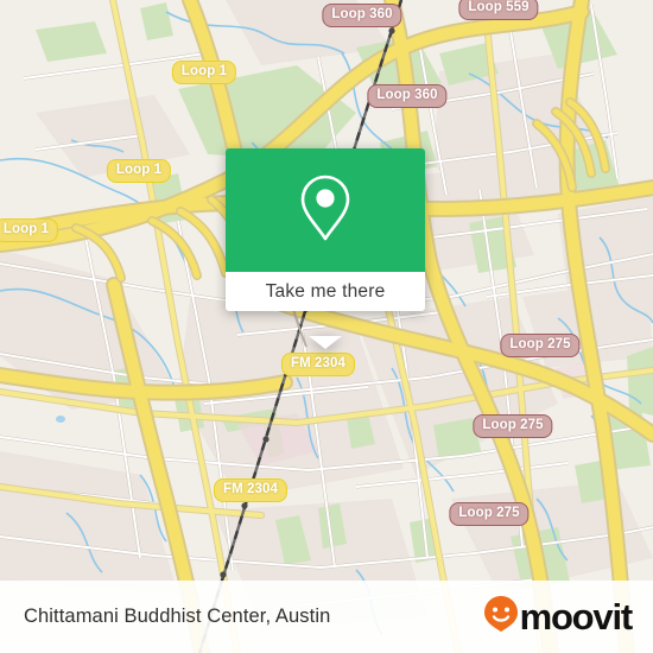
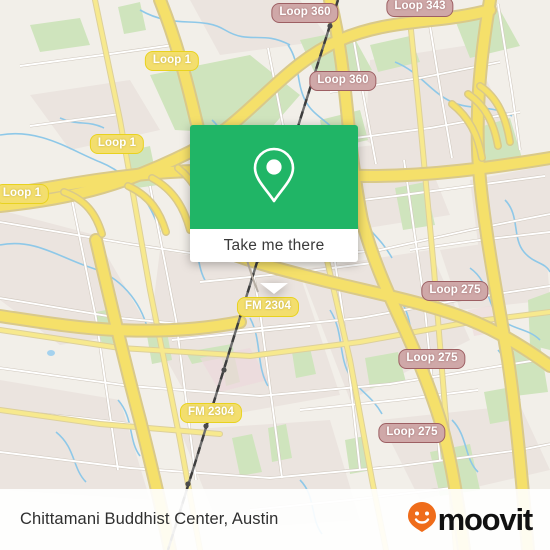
  Loop 360
- Loop 559
+ Loop 343
  Loop 1
  Loop 360
  Loop 1
  Loop 1
  FM 2304
  Loop 275
  Loop 275
  Loop 275
  FM 2304
  Take me there
  Chittamani Buddhist Center, Austin
  moovit
